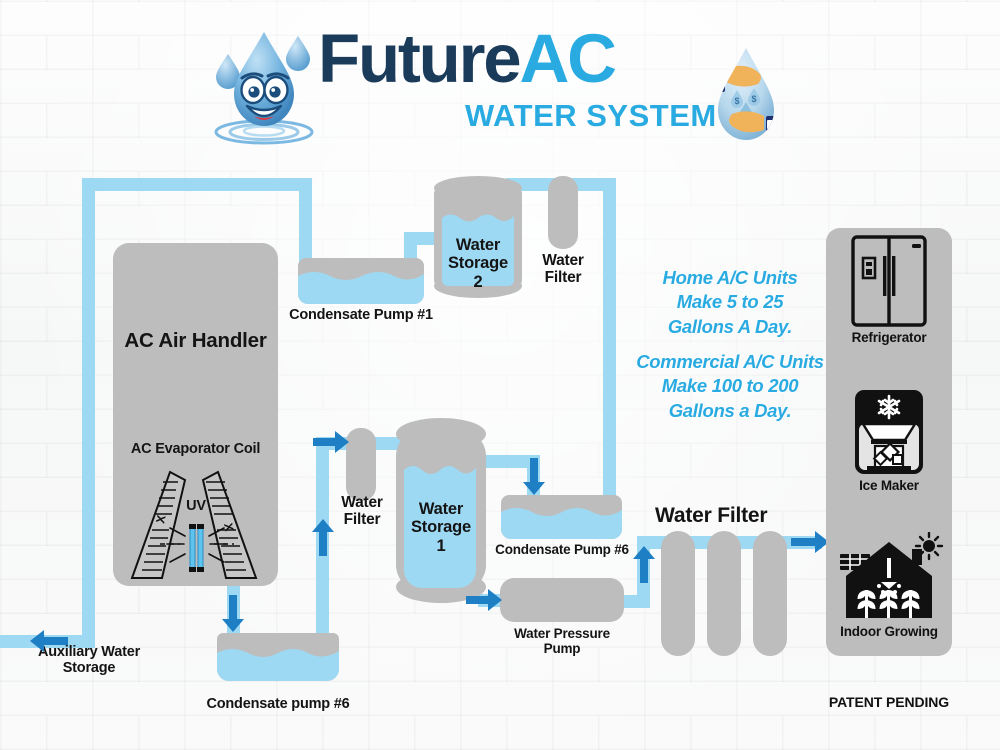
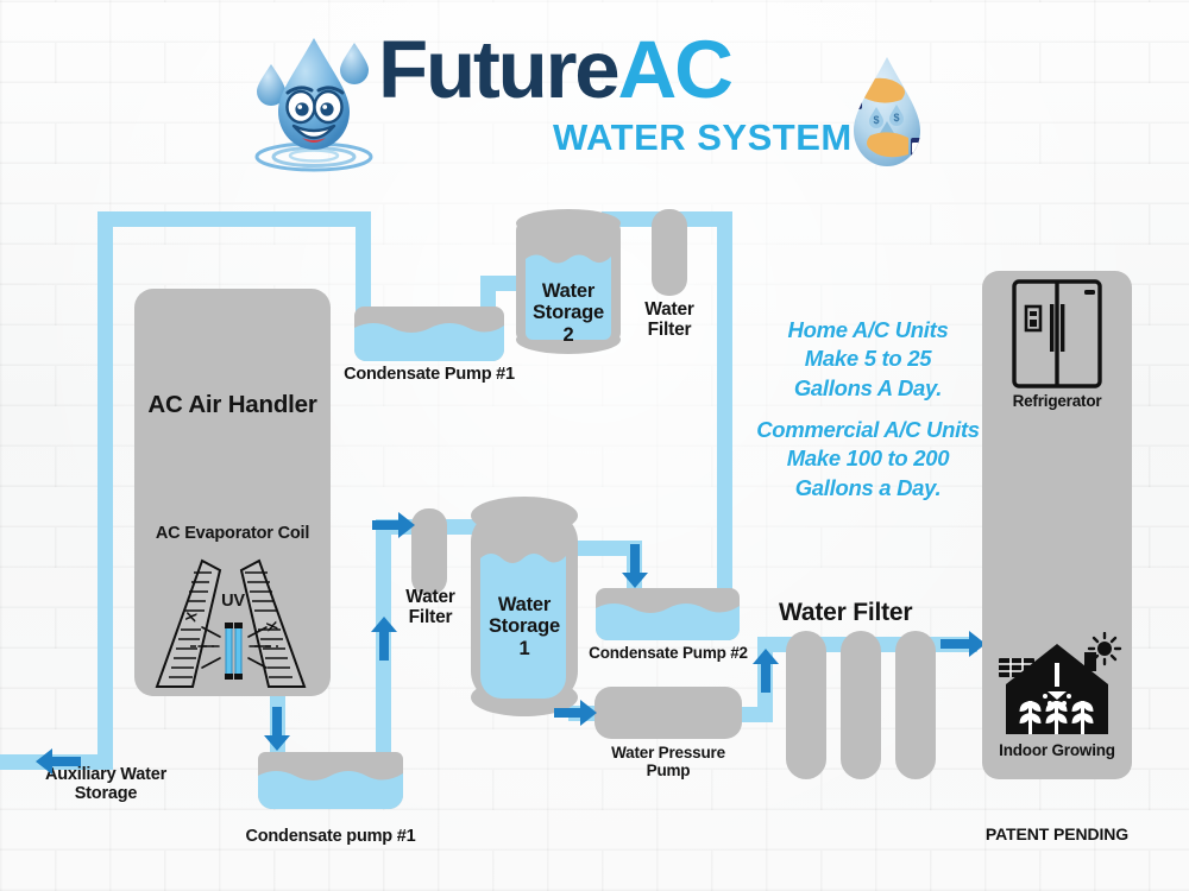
  FutureAC
  WATER SYSTEM
  $
  $
  AC Air Handler
  AC Evaporator Coil
  UV
  Condensate Pump #1
  Water
  Storage
  2
  Water
  Filter
  Home A/C Units
  Make 5 to 25
  Gallons A Day.
  Commercial A/C Units
  Make 100 to 200
  Gallons a Day.
  Water
  Filter
  Water
  Storage
  1
- Condensate Pump #6
+ Condensate Pump #2
  Water Pressure
  Pump
- Condensate pump #6
+ Condensate pump #1
  Auxiliary Water
  Storage
  Water Filter
  Refrigerator
- Ice Maker
  Indoor Growing
  PATENT PENDING
